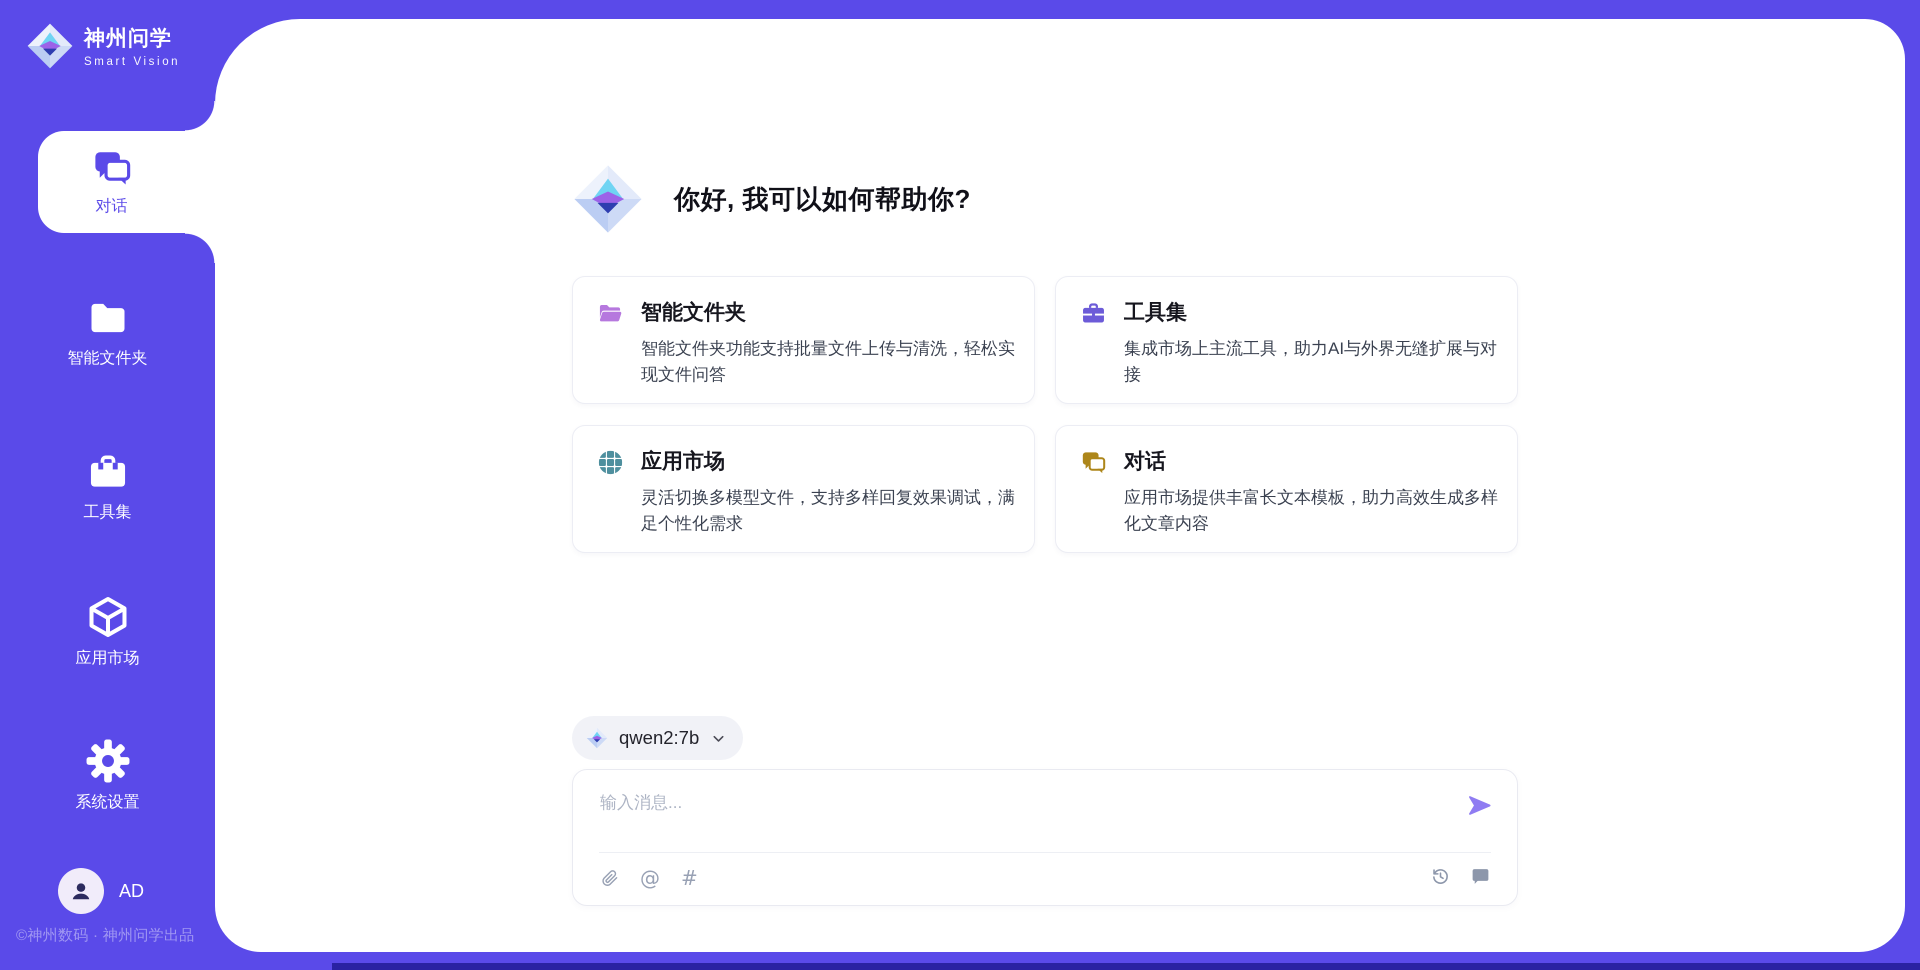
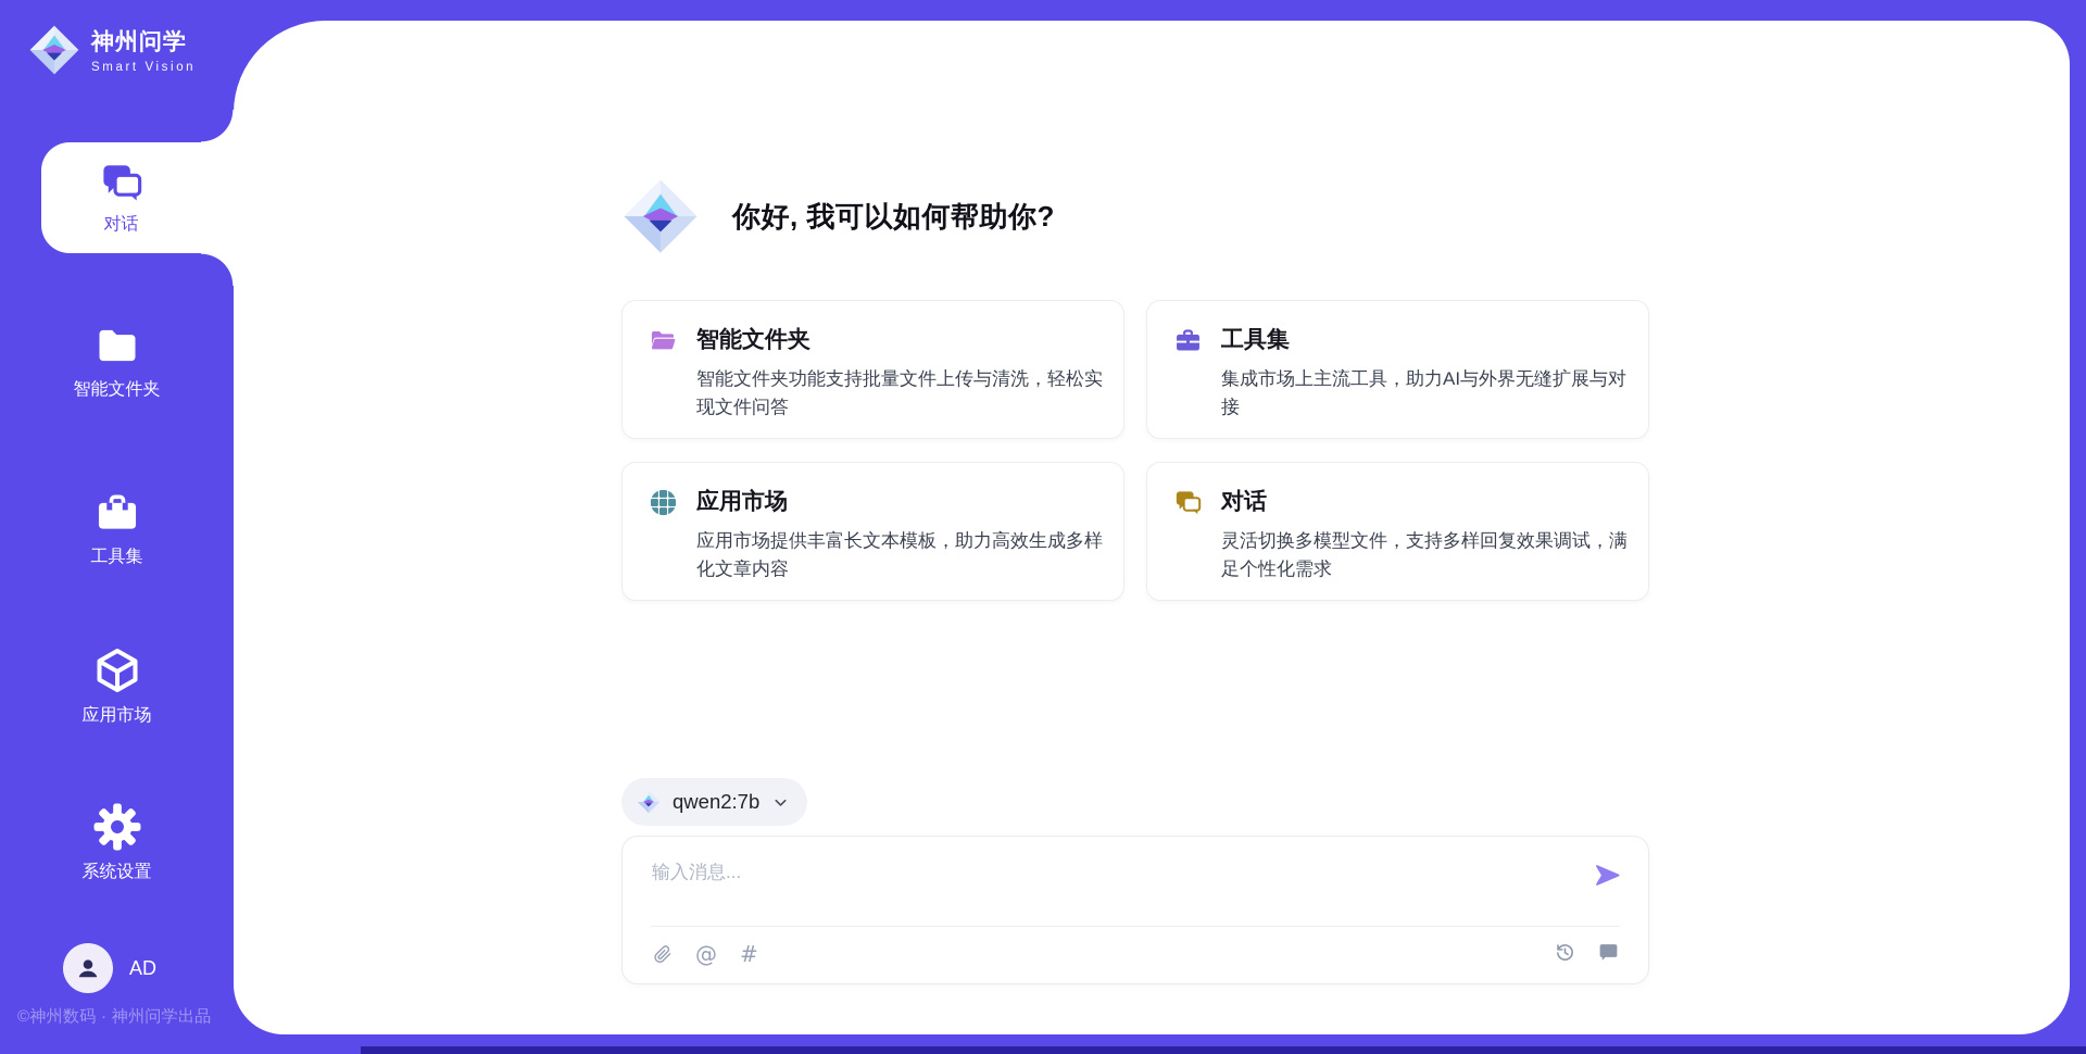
  你好, 我可以如何帮助你?
  智能文件夹
  智能文件夹功能支持批量文件上传与清洗，轻松实现文件问答
  工具集
  集成市场上主流工具，助力AI与外界无缝扩展与对接
  应用市场
- 灵活切换多模型文件，支持多样回复效果调试，满足个性化需求
+ 应用市场提供丰富长文本模板，助力高效生成多样化文章内容
  对话
- 应用市场提供丰富长文本模板，助力高效生成多样化文章内容
+ 灵活切换多模型文件，支持多样回复效果调试，满足个性化需求
  qwen2:7b
  输入消息...
  @
  #
  神州问学
  Smart Vision
  对话
  智能文件夹
  工具集
  应用市场
  系统设置
  AD
  ©神州数码 · 神州问学出品
